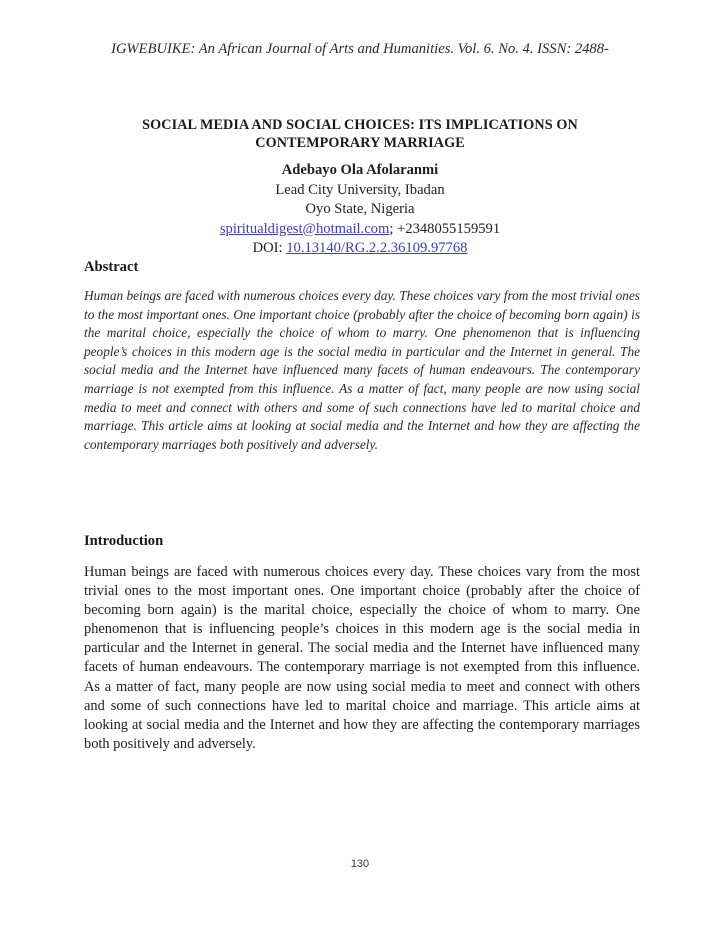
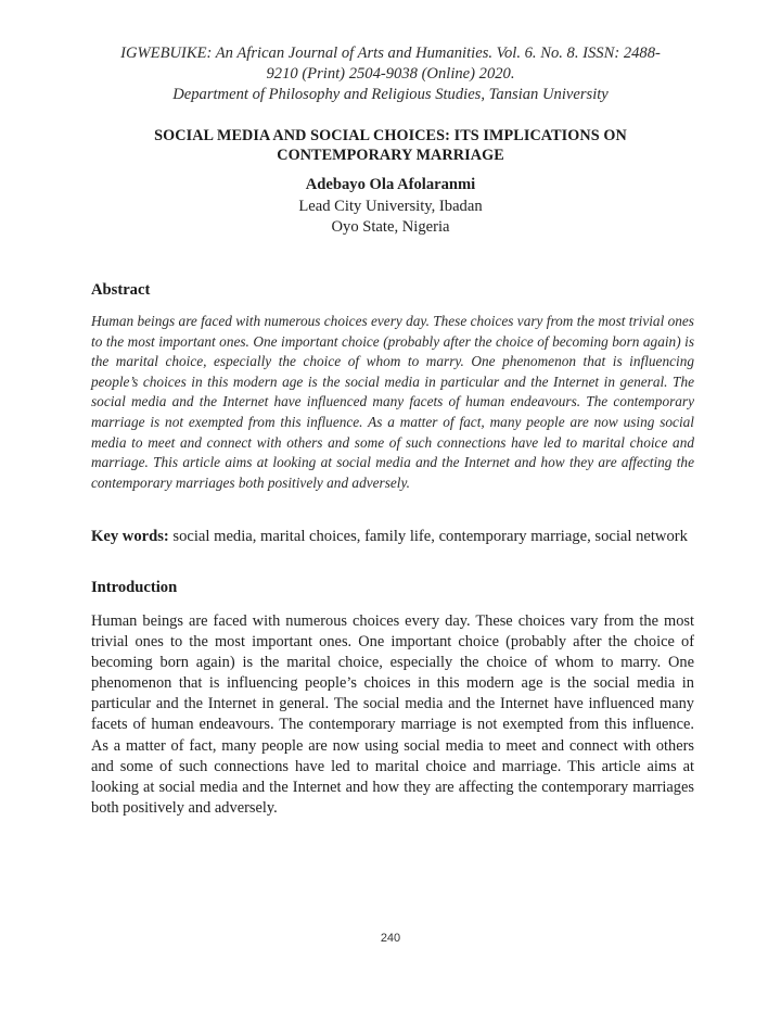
- IGWEBUIKE: An African Journal of Arts and Humanities. Vol. 6. No. 4. ISSN: 2488-
+ IGWEBUIKE: An African Journal of Arts and Humanities. Vol. 6. No. 8. ISSN: 2488-
+ 9210 (Print) 2504-9038 (Online) 2020.
+ Department of Philosophy and Religious Studies, Tansian University
  SOCIAL MEDIA AND SOCIAL CHOICES: ITS IMPLICATIONS ON
  CONTEMPORARY MARRIAGE
  Adebayo Ola Afolaranmi
  Lead City University, Ibadan
  Oyo State, Nigeria
- spiritualdigest@hotmail.com; +2348055159591
- DOI: 10.13140/RG.2.2.36109.97768
  Abstract
  Human beings are faced with numerous choices every day. These choices vary from the most trivial ones to the most important ones. One important choice (probably after the choice of becoming born again) is the marital choice, especially the choice of whom to marry. One phenomenon that is influencing people’s choices in this modern age is the social media in particular and the Internet in general. The social media and the Internet have influenced many facets of human endeavours. The contemporary marriage is not exempted from this influence. As a matter of fact, many people are now using social media to meet and connect with others and some of such connections have led to marital choice and marriage. This article aims at looking at social media and the Internet and how they are affecting the contemporary marriages both positively and adversely.
+ Key words: social media, marital choices, family life, contemporary marriage, social network
  Introduction
  Human beings are faced with numerous choices every day. These choices vary from the most trivial ones to the most important ones. One important choice (probably after the choice of becoming born again) is the marital choice, especially the choice of whom to marry. One phenomenon that is influencing people’s choices in this modern age is the social media in particular and the Internet in general. The social media and the Internet have influenced many facets of human endeavours. The contemporary marriage is not exempted from this influence. As a matter of fact, many people are now using social media to meet and connect with others and some of such connections have led to marital choice and marriage. This article aims at looking at social media and the Internet and how they are affecting the contemporary marriages both positively and adversely.
- 130
+ 240
